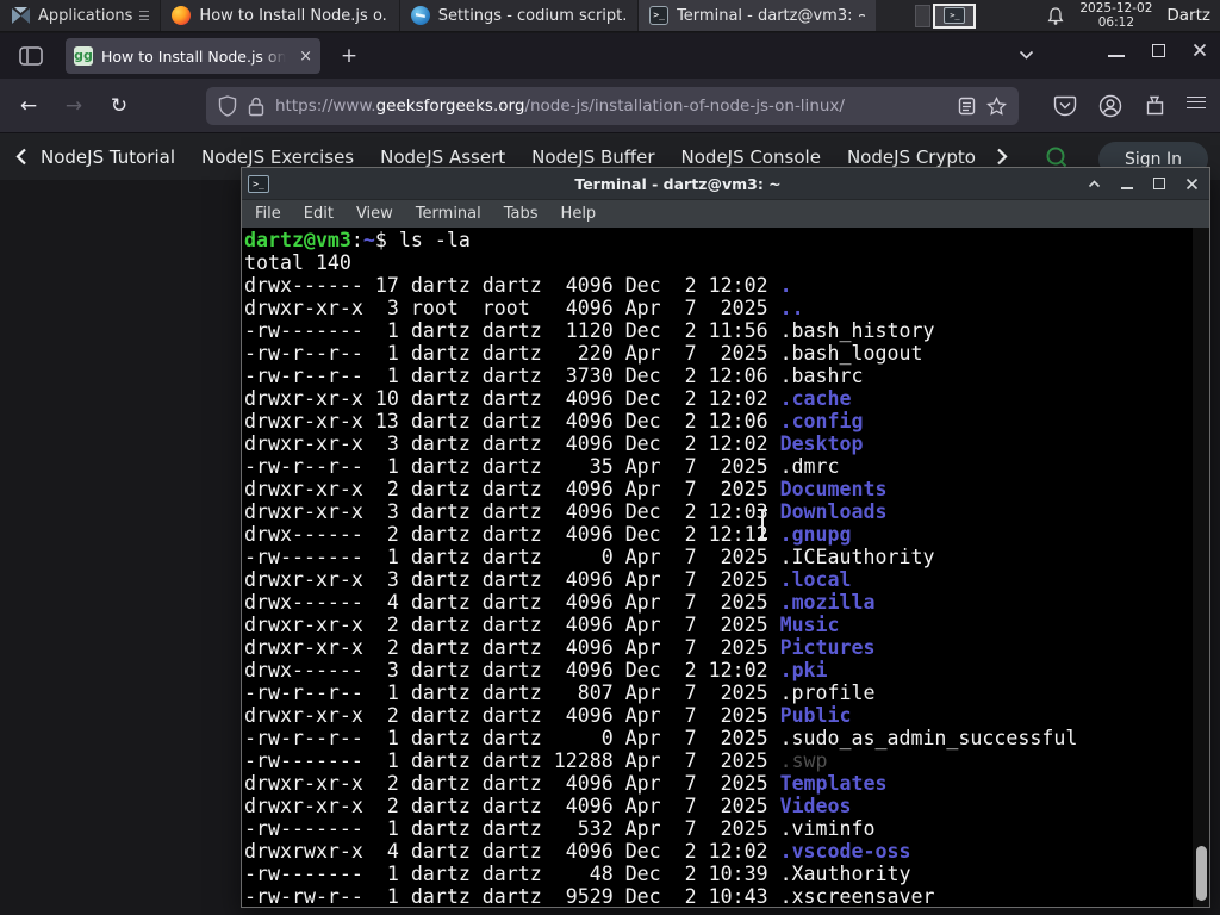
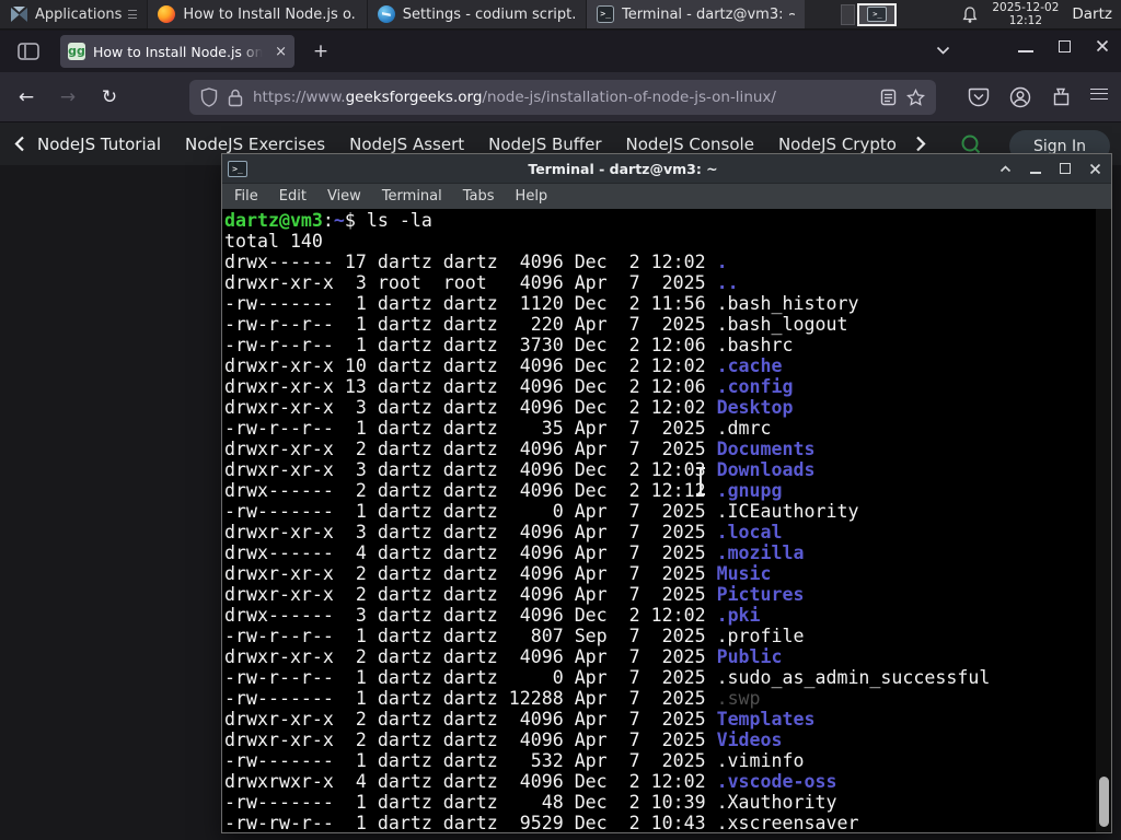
  Applications
  How to Install Node.js o.
  Settings - codium script.
  >_
  Terminal - dartz@vm3: ~
  >_
  2025-12-02
- 06:12
+ 12:12
  Dartz
  gg
  How to Install Node.js
  ×
  +
  ←
  →
  ↻
  https://www.geeksforgeeks.org/node-js/installation-of-node-js-on-linux/
  NodeJS Tutorial
  NodeJS Exercises
  NodeJS Assert
  NodeJS Buffer
  NodeJS Console
  NodeJS Crypto
  Sign In
  >_
  Terminal - dartz@vm3: ~
  File
  Edit
  View
  Terminal
  Tabs
  Help
  dartz@vm3:~$ ls -la
  total 140
  drwx------ 17 dartz dartz 4096 Dec 2 12:02 .
  drwxr-xr-x 3 root root 4096 Apr 7 2025 ..
  -rw------- 1 dartz dartz 1120 Dec 2 11:56 .bash_history
  -rw-r--r-- 1 dartz dartz 220 Apr 7 2025 .bash_logout
  -rw-r--r-- 1 dartz dartz 3730 Dec 2 12:06 .bashrc
  drwxr-xr-x 10 dartz dartz 4096 Dec 2 12:02 .cache
  drwxr-xr-x 13 dartz dartz 4096 Dec 2 12:06 .config
  drwxr-xr-x 3 dartz dartz 4096 Dec 2 12:02 Desktop
  -rw-r--r-- 1 dartz dartz 35 Apr 7 2025 .dmrc
  drwxr-xr-x 2 dartz dartz 4096 Apr 7 2025 Documents
  drwxr-xr-x 3 dartz dartz 4096 Dec 2 12:0 Downloads
  drwx------ 2 dartz dartz 4096 Dec 2 12:1 .gnupg
  -rw------- 1 dartz dartz 0 Apr 7 2025 .ICEauthority
  drwxr-xr-x 3 dartz dartz 4096 Apr 7 2025 .local
  drwx------ 4 dartz dartz 4096 Apr 7 2025 .mozilla
  drwxr-xr-x 2 dartz dartz 4096 Apr 7 2025 Music
  drwxr-xr-x 2 dartz dartz 4096 Apr 7 2025 Pictures
  drwx------ 3 dartz dartz 4096 Dec 2 12:02 .pki
- -rw-r--r-- 1 dartz dartz 807 Apr 7 2025 .profile
+ -rw-r--r-- 1 dartz dartz 807 Sep 7 2025 .profile
  drwxr-xr-x 2 dartz dartz 4096 Apr 7 2025 Public
  -rw-r--r-- 1 dartz dartz 0 Apr 7 2025 .sudo_as_admin_successful
  -rw------- 1 dartz dartz 12288 Apr 7 2025 .swp
  drwxr-xr-x 2 dartz dartz 4096 Apr 7 2025 Templates
  drwxr-xr-x 2 dartz dartz 4096 Apr 7 2025 Videos
  -rw------- 1 dartz dartz 532 Apr 7 2025 .viminfo
  drwxrwxr-x 4 dartz dartz 4096 Dec 2 12:02 .vscode-oss
  -rw------- 1 dartz dartz 48 Dec 2 10:39 .Xauthority
  -rw-rw-r-- 1 dartz dartz 9529 Dec 2 10:43 .xscreensaver
